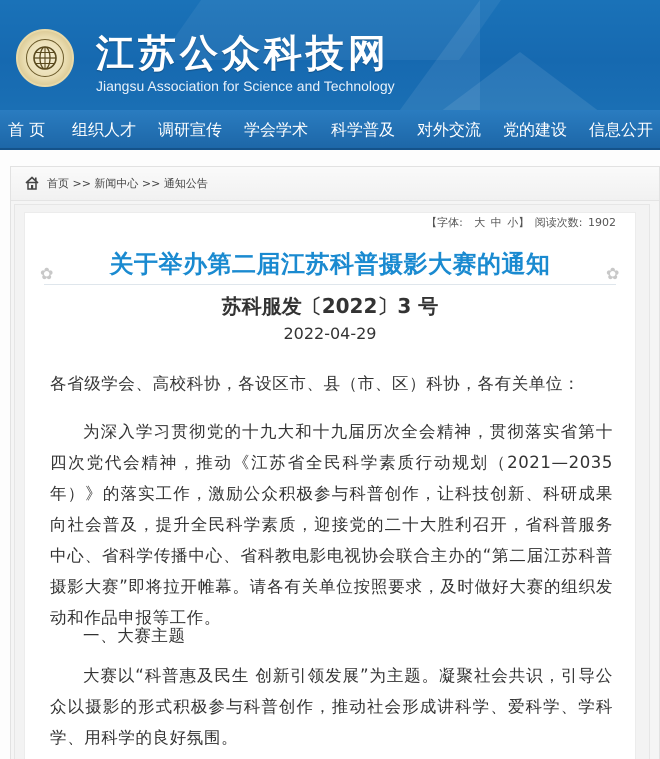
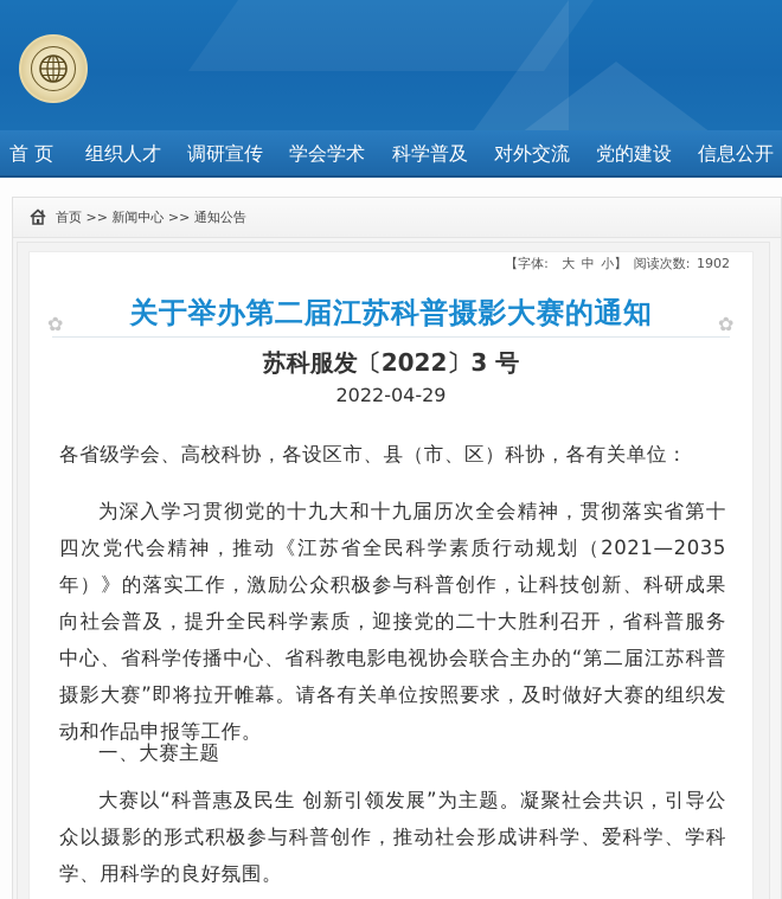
- 江苏公众科技网
- Jiangsu Association for Science and Technology
  首 页
  组织人才
  调研宣传
  学会学术
  科学普及
  对外交流
  党的建设
  信息公开
  首页 >> 新闻中心 >> 通知公告
  【字体: 大 中 小】 阅读次数: 1902
  ✿
  ✿
  关于举办第二届江苏科普摄影大赛的通知
  苏科服发〔2022〕3 号
  2022-04-29
  各省级学会、高校科协，各设区市、县（市、区）科协，各有关单位：
  为深入学习贯彻党的十九大和十九届历次全会精神，贯彻落实省第十四次党代会精神，推动《江苏省全民科学素质行动规划（2021—2035年）》的落实工作，激励公众积极参与科普创作，让科技创新、科研成果向社会普及，提升全民科学素质，迎接党的二十大胜利召开，省科普服务中心、省科学传播中心、省科教电影电视协会联合主办的“第二届江苏科普摄影大赛”即将拉开帷幕。请各有关单位按照要求，及时做好大赛的组织发动和作品申报等工作。
  一、大赛主题
  大赛以“科普惠及民生 创新引领发展”为主题。凝聚社会共识，引导公众以摄影的形式积极参与科普创作，推动社会形成讲科学、爱科学、学科学、用科学的良好氛围。
